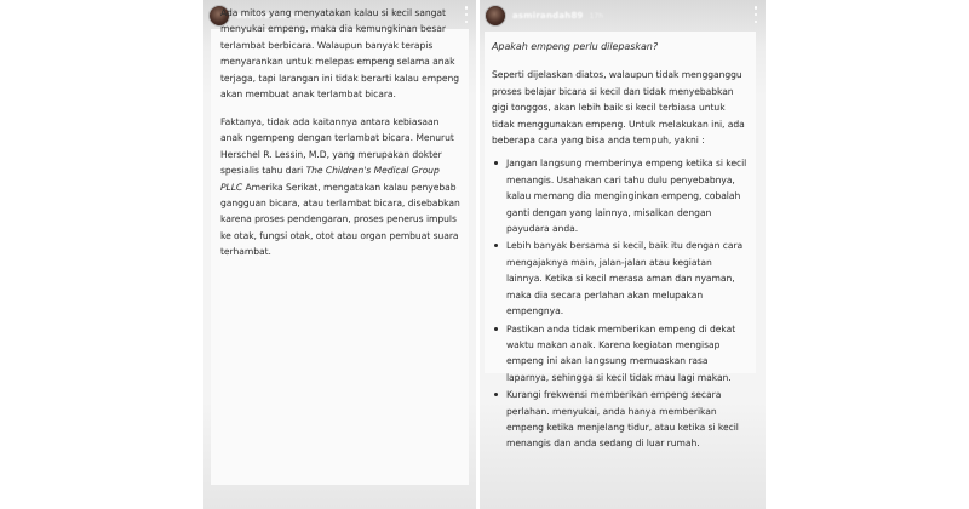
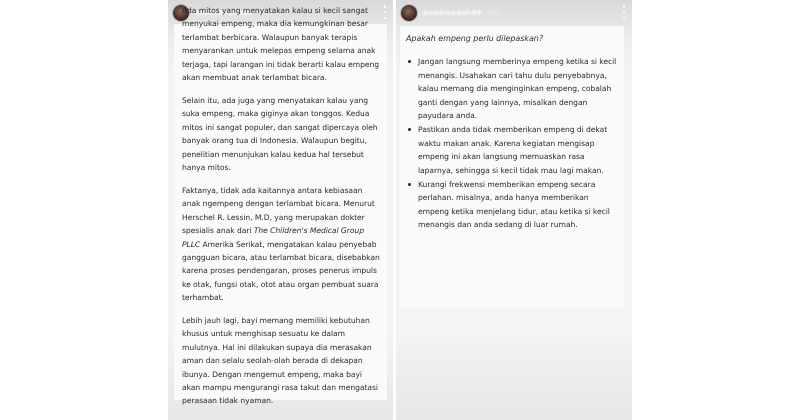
  asmirandah89
  Ada mitos yang menyatakan kalau si kecil sangat menyukai empeng, maka dia kemungkinan besar terlambat berbicara. Walaupun banyak terapis menyarankan untuk melepas empeng selama anak terjaga, tapi larangan ini tidak berarti kalau empeng akan membuat anak terlambat bicara.
+ Selain itu, ada juga yang menyatakan kalau yang suka empeng, maka giginya akan tonggos. Kedua mitos ini sangat populer, dan sangat dipercaya oleh banyak orang tua di Indonesia. Walaupun begitu, penelitian menunjukan kalau kedua hal tersebut hanya mitos.
- Faktanya, tidak ada kaitannya antara kebiasaan anak ngempeng dengan terlambat bicara. Menurut Herschel R. Lessin, M.D, yang merupakan dokter spesialis tahu dari The Children's Medical Group PLLC Amerika Serikat, mengatakan kalau penyebab gangguan bicara, atau terlambat bicara, disebabkan karena proses pendengaran, proses penerus impuls ke otak, fungsi otak, otot atau organ pembuat suara terhambat.
+ Faktanya, tidak ada kaitannya antara kebiasaan anak ngempeng dengan terlambat bicara. Menurut Herschel R. Lessin, M.D, yang merupakan dokter spesialis anak dari The Children's Medical Group PLLC Amerika Serikat, mengatakan kalau penyebab gangguan bicara, atau terlambat bicara, disebabkan karena proses pendengaran, proses penerus impuls ke otak, fungsi otak, otot atau organ pembuat suara terhambat.
+ Lebih jauh lagi, bayi memang memiliki kebutuhan khusus untuk menghisap sesuatu ke dalam mulutnya. Hal ini dilakukan supaya dia merasakan aman dan selalu seolah-olah berada di dekapan ibunya. Dengan mengemut empeng, maka bayi akan mampu mengurangi rasa takut dan mengatasi perasaan tidak nyaman.
  asmirandah89
  Apakah empeng perlu dilepaskan?
- Seperti dijelaskan diatos, walaupun tidak mengganggu proses belajar bicara si kecil dan tidak menyebabkan gigi tonggos, akan lebih baik si kecil terbiasa untuk tidak menggunakan empeng. Untuk melakukan ini, ada beberapa cara yang bisa anda tempuh, yakni :
  Jangan langsung memberinya empeng ketika si kecil menangis. Usahakan cari tahu dulu penyebabnya, kalau memang dia menginginkan empeng, cobalah ganti dengan yang lainnya, misalkan dengan payudara anda.
- Lebih banyak bersama si kecil, baik itu dengan cara mengajaknya main, jalan-jalan atau kegiatan lainnya. Ketika si kecil merasa aman dan nyaman, maka dia secara perlahan akan melupakan empengnya.
  Pastikan anda tidak memberikan empeng di dekat waktu makan anak. Karena kegiatan mengisap empeng ini akan langsung memuaskan rasa laparnya, sehingga si kecil tidak mau lagi makan.
- Kurangi frekwensi memberikan empeng secara perlahan. menyukai, anda hanya memberikan empeng ketika menjelang tidur, atau ketika si kecil menangis dan anda sedang di luar rumah.
+ Kurangi frekwensi memberikan empeng secara perlahan. misalnya, anda hanya memberikan empeng ketika menjelang tidur, atau ketika si kecil menangis dan anda sedang di luar rumah.
